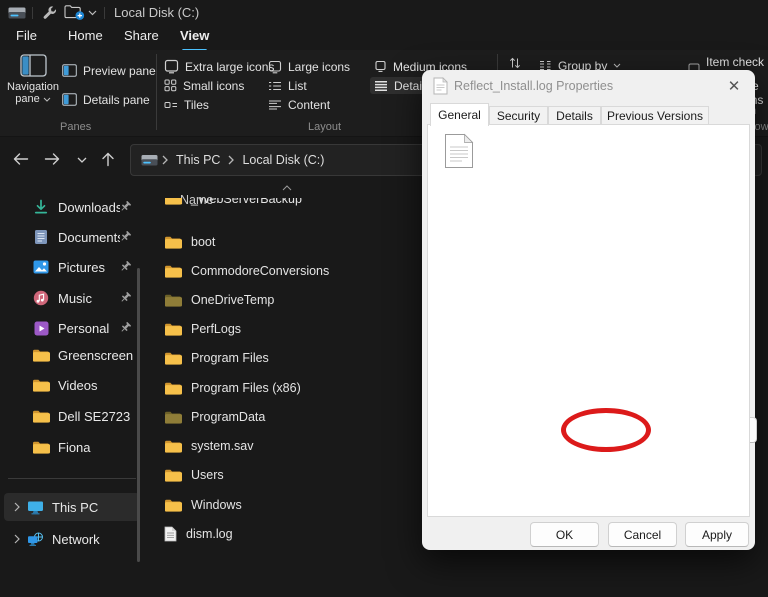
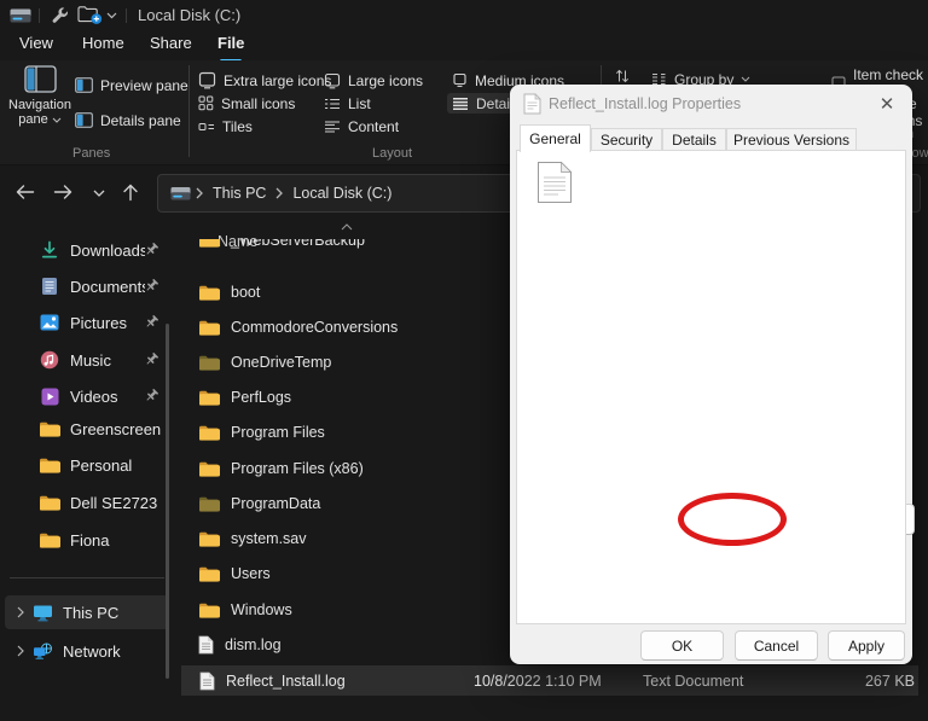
  Local Disk (C:)
- File
+ View
  Home
  Share
- View
+ File
  Navigation
  pane
  Preview pane
  Details pane
  Panes
  Extra large icons
  Small icons
  Tiles
  Large icons
  List
  Content
  Medium icons
  Detai
  Layout
  Group by
  This PC
  Local Disk (C:)
  Downloads
  Document
  Pictures
  Music
- Personal
+ Videos
  Greenscreen
- Videos
+ Personal
  Dell SE2723
  Fiona
  This PC
  Network
  Name
  _WebServerBackup
  boot
  CommodoreConversions
  OneDriveTemp
  PerfLogs
  Program Files
  Program Files (x86)
  ProgramData
  system.sav
  Users
  Windows
  dism.log
+ Reflect_Install.log
+ 10/8/2022 1:10 PM
+ Text Document
+ 267 KB
  Reflect_Install.log Properties
  ✕
  General
  Security
  Details
  Previous Versions
  OK
  Cancel
  Apply
